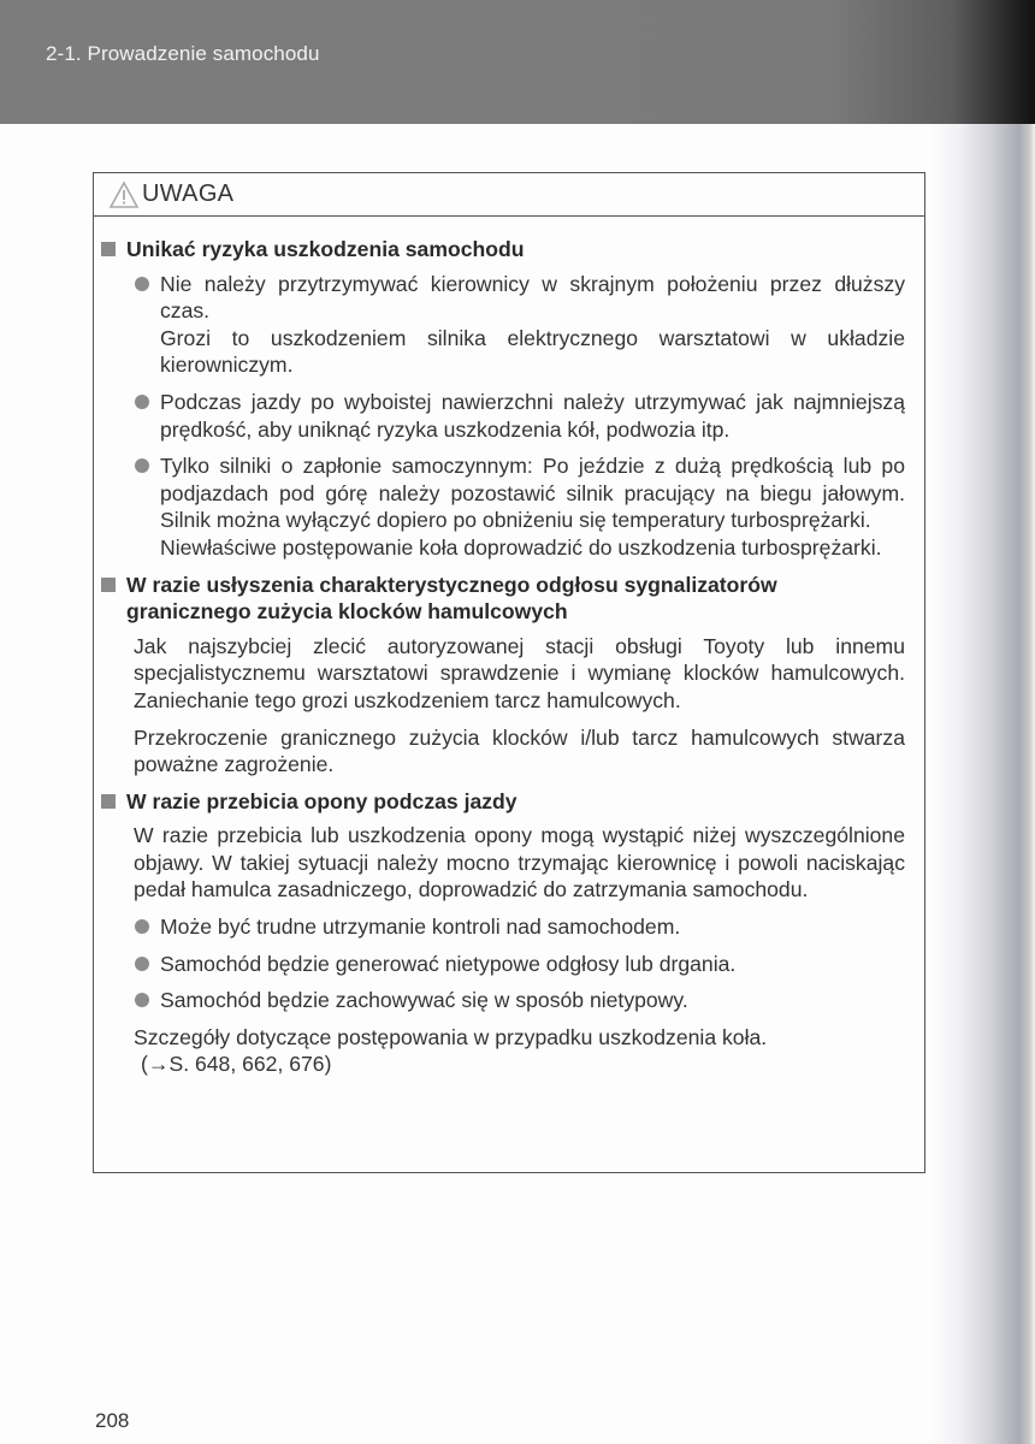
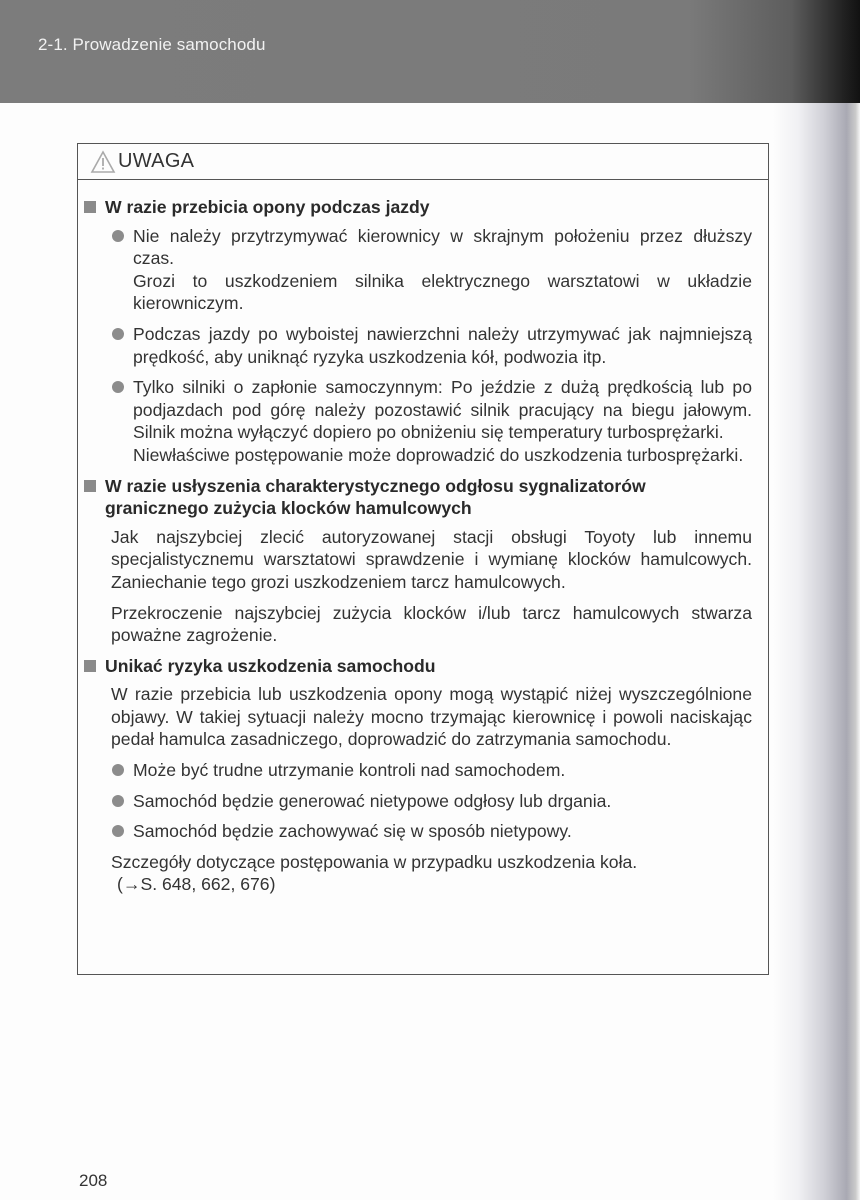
  2-1. Prowadzenie samochodu
  UWAGA
- Unikać ryzyka uszkodzenia samochodu
+ W razie przebicia opony podczas jazdy
  Nie należy przytrzymywać kierownicy w skrajnym położeniu przez dłuższy czas.
  Grozi to uszkodzeniem silnika elektrycznego warsztatowi w układzie kierowniczym.
  Podczas jazdy po wyboistej nawierzchni należy utrzymywać jak najmniejszą prędkość, aby uniknąć ryzyka uszkodzenia kół, podwozia itp.
  Tylko silniki o zapłonie samoczynnym: Po jeździe z dużą prędkością lub po podjazdach pod górę należy pozostawić silnik pracujący na biegu jałowym. Silnik można wyłączyć dopiero po obniżeniu się temperatury turbosprężarki.
- Niewłaściwe postępowanie koła doprowadzić do uszkodzenia turbosprężarki.
+ Niewłaściwe postępowanie może doprowadzić do uszkodzenia turbosprężarki.
  W razie usłyszenia charakterystycznego odgłosu sygnalizatorów granicznego zużycia klocków hamulcowych
  Jak najszybciej zlecić autoryzowanej stacji obsługi Toyoty lub innemu specjalistycznemu warsztatowi sprawdzenie i wymianę klocków hamulcowych. Zaniechanie tego grozi uszkodzeniem tarcz hamulcowych.
- Przekroczenie granicznego zużycia klocków i/lub tarcz hamulcowych stwarza poważne zagrożenie.
+ Przekroczenie najszybciej zużycia klocków i/lub tarcz hamulcowych stwarza poważne zagrożenie.
- W razie przebicia opony podczas jazdy
+ Unikać ryzyka uszkodzenia samochodu
  W razie przebicia lub uszkodzenia opony mogą wystąpić niżej wyszczególnione objawy. W takiej sytuacji należy mocno trzymając kierownicę i powoli naciskając pedał hamulca zasadniczego, doprowadzić do zatrzymania samochodu.
  Może być trudne utrzymanie kontroli nad samochodem.
  Samochód będzie generować nietypowe odgłosy lub drgania.
  Samochód będzie zachowywać się w sposób nietypowy.
  Szczegóły dotyczące postępowania w przypadku uszkodzenia koła.
  (→S. 648, 662, 676)
  208
